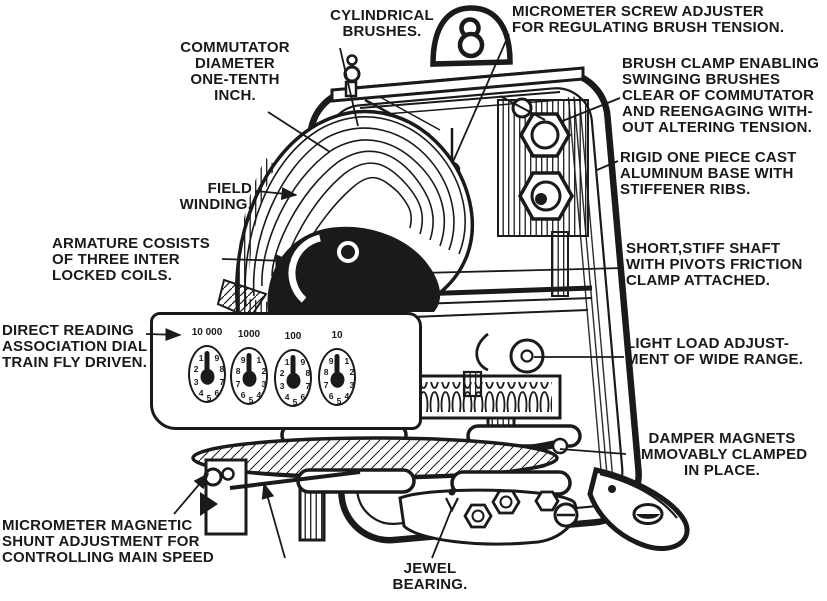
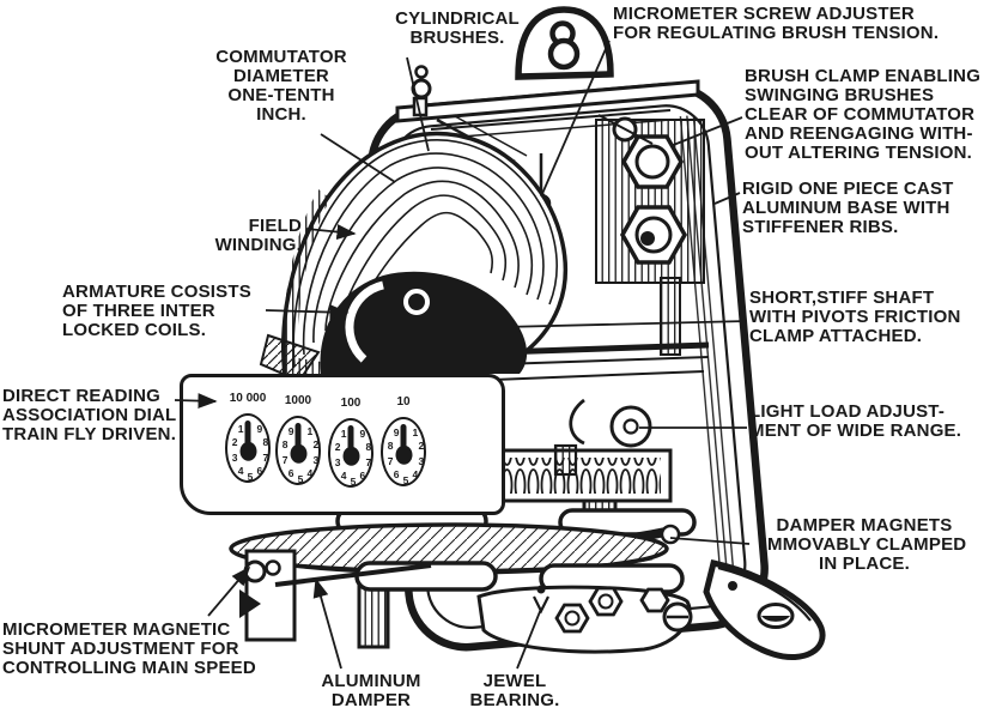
  10 000
  1000
  100
  10
  1
  2
  3
  4
  5
  6
  7
  8
  9
  1
  2
  3
  4
  5
  6
  7
  8
  9
  1
  2
  3
  4
  5
  6
  7
  8
  9
  1
  2
  3
  4
  5
  6
  7
  8
  9
  CYLINDRICAL
  BRUSHES.
  MICROMETER SCREW ADJUSTER
  FOR REGULATING BRUSH TENSION.
  COMMUTATOR
  DIAMETER
  ONE-TENTH
  INCH.
  BRUSH CLAMP ENABLING
  SWINGING BRUSHES
  CLEAR OF COMMUTATOR
  AND REENGAGING WITH-
  OUT ALTERING TENSION.
  RIGID ONE PIECE CAST
  ALUMINUM BASE WITH
  STIFFENER RIBS.
  FIELD
  WINDING.
  ARMATURE COSISTS
  OF THREE INTER
  LOCKED COILS.
  SHORT,STIFF SHAFT
  WITH PIVOTS FRICTION
  CLAMP ATTACHED.
  DIRECT READING
  ASSOCIATION DIAL
  TRAIN FLY DRIVEN.
  LIGHT LOAD ADJUST-
  MENT OF WIDE RANGE.
  DAMPER MAGNETS
  IMMOVABLY CLAMPED
  IN PLACE.
  MICROMETER MAGNETIC
  SHUNT ADJUSTMENT FOR
  CONTROLLING MAIN SPEED
+ ALUMINUM
+ DAMPER
  JEWEL
  BEARING.
